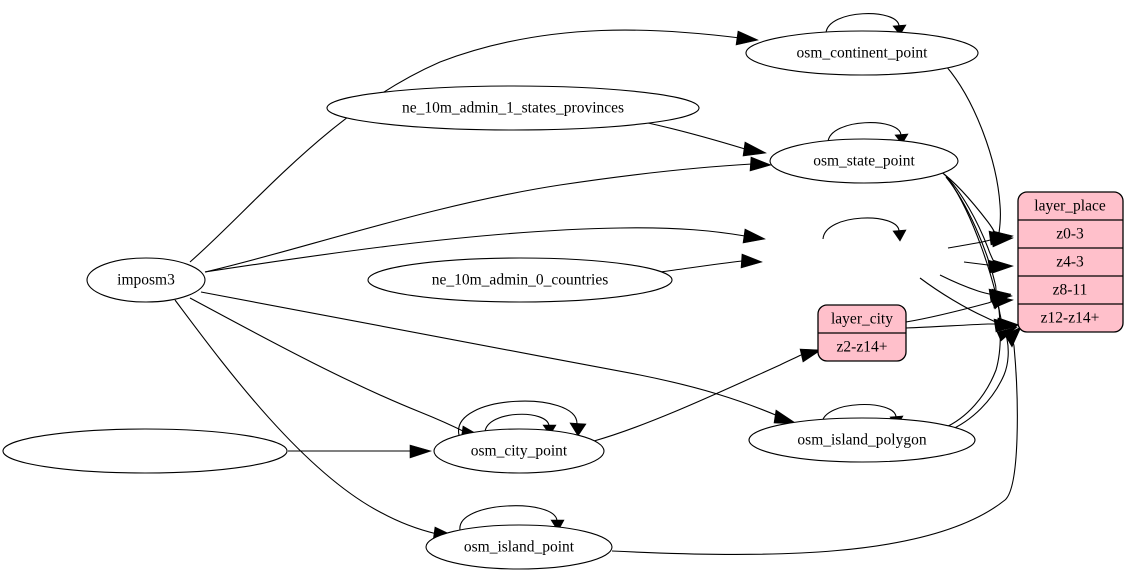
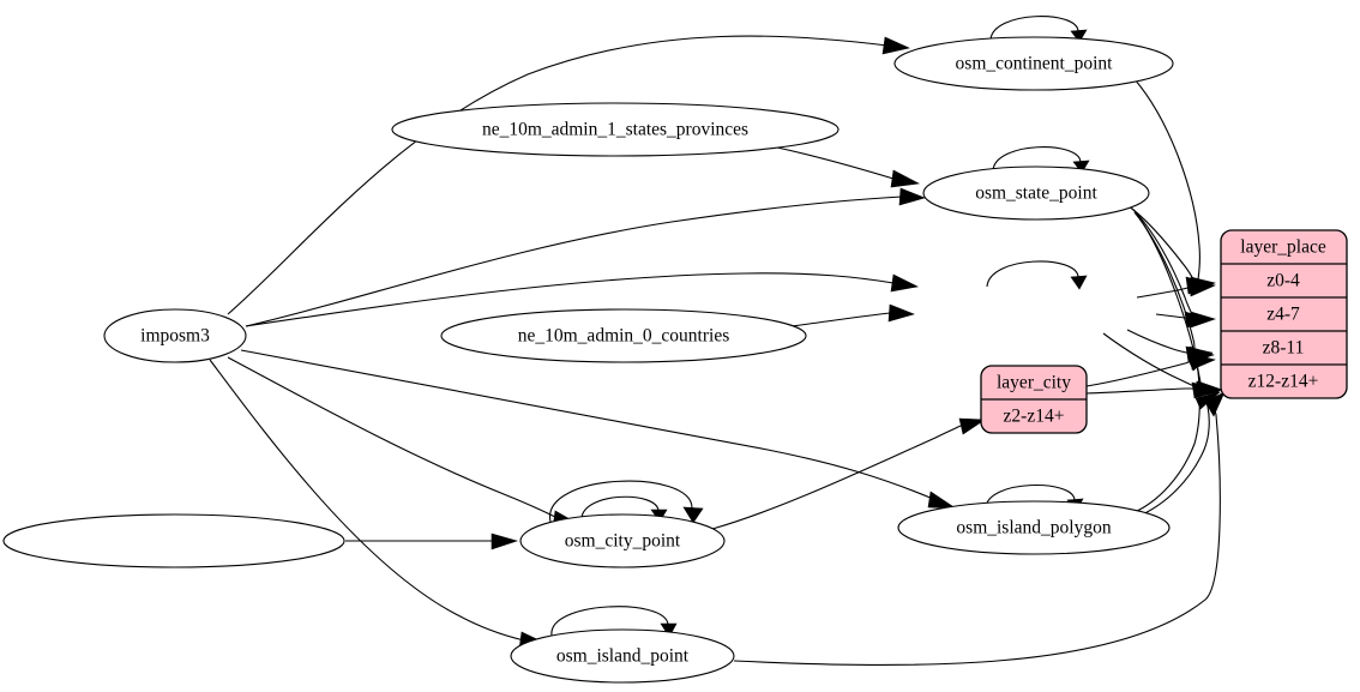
  imposm3
  ne_10m_admin_1_states_provinces
  ne_10m_admin_0_countries
  osm_continent_point
  osm_state_point
  osm_island_polygon
  osm_city_point
  osm_island_point
  layer_place
- z0-3
+ z0-4
- z4-3
+ z4-7
  z8-11
  z12-z14+
  layer_city
  z2-z14+
